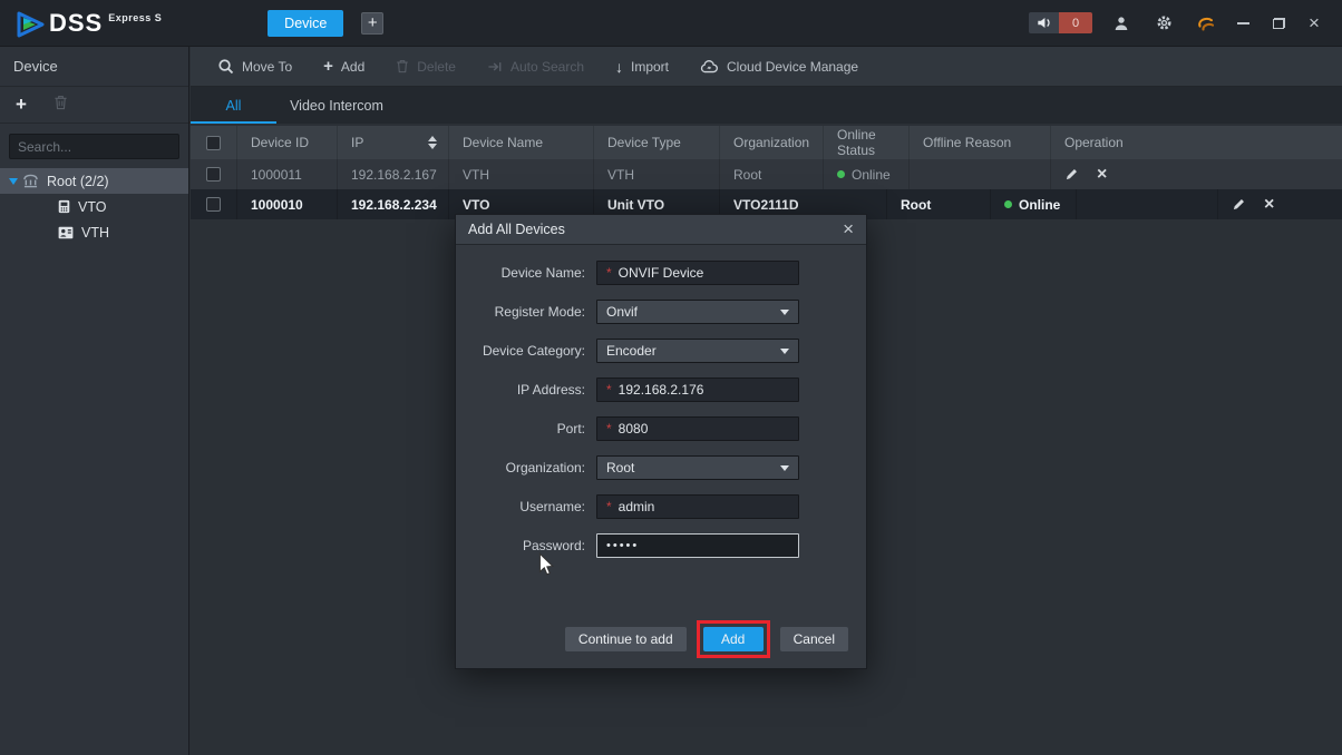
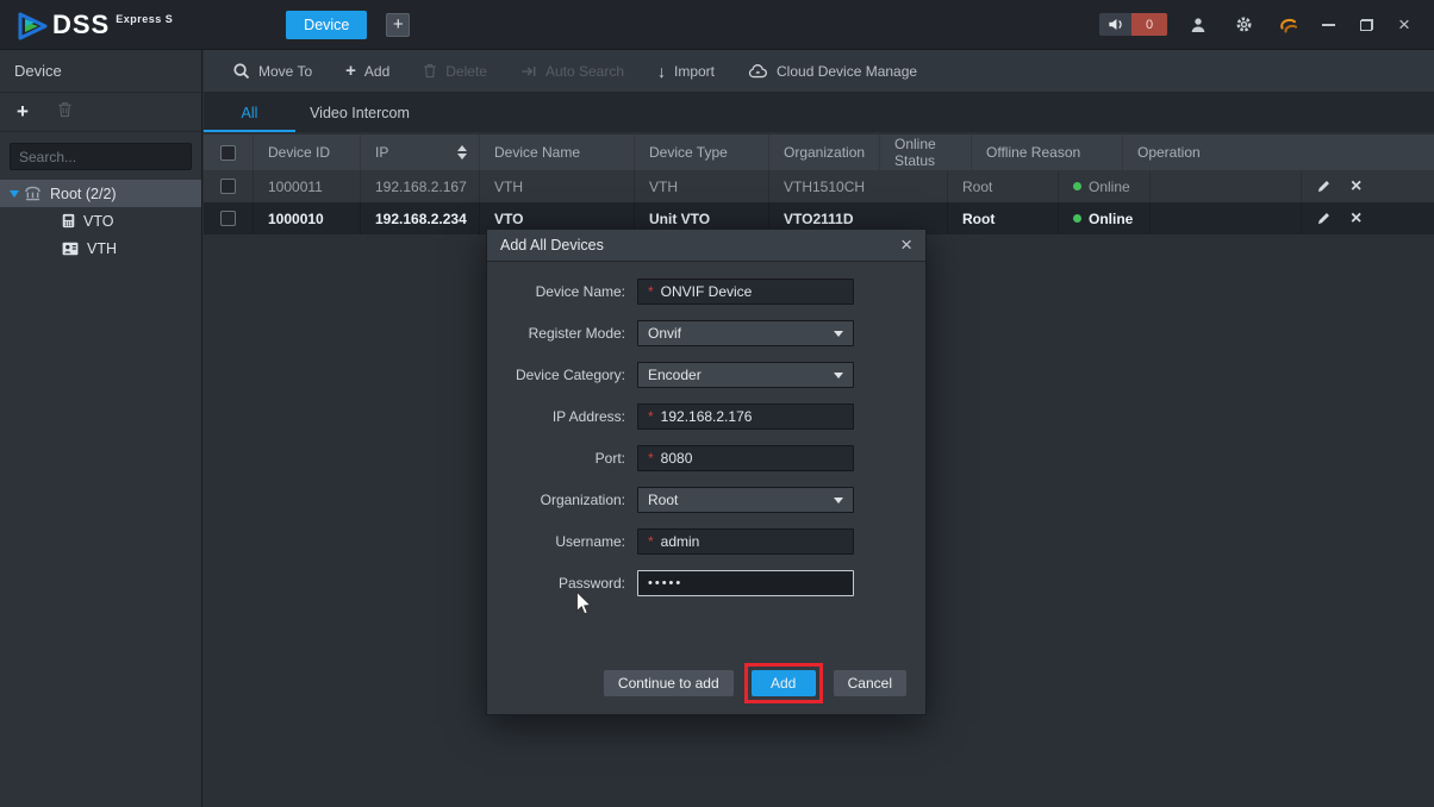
  DSS
  Express S
  Device
  +
  0
  Device
  +
  Search...
  Root (2/2)
  VTO
  VTH
  Move To
  Add
  Delete
  Auto Search
  Import
  Cloud Device Manage
  All
  Video Intercom
  Device ID
  IP
  Device Name
  Device Type
  Organization
  Online Status
  Offline Reason
  Operation
  1000011
  192.168.2.167
  VTH
  VTH
+ VTH1510CH
  Root
  Online
  1000010
  192.168.2.234
  VTO
  Unit VTO
  VTO2111D
  Root
  Online
  Add All Devices
  ×
  Device Name:
  *
  ONVIF Device
  Register Mode:
  Onvif
  Device Category:
  Encoder
  IP Address:
  *
  192.168.2.176
  Port:
  *
  8080
  Organization:
  Root
  Username:
  *
  admin
  Password:
  •••••
  Continue to add
  Add
  Cancel
